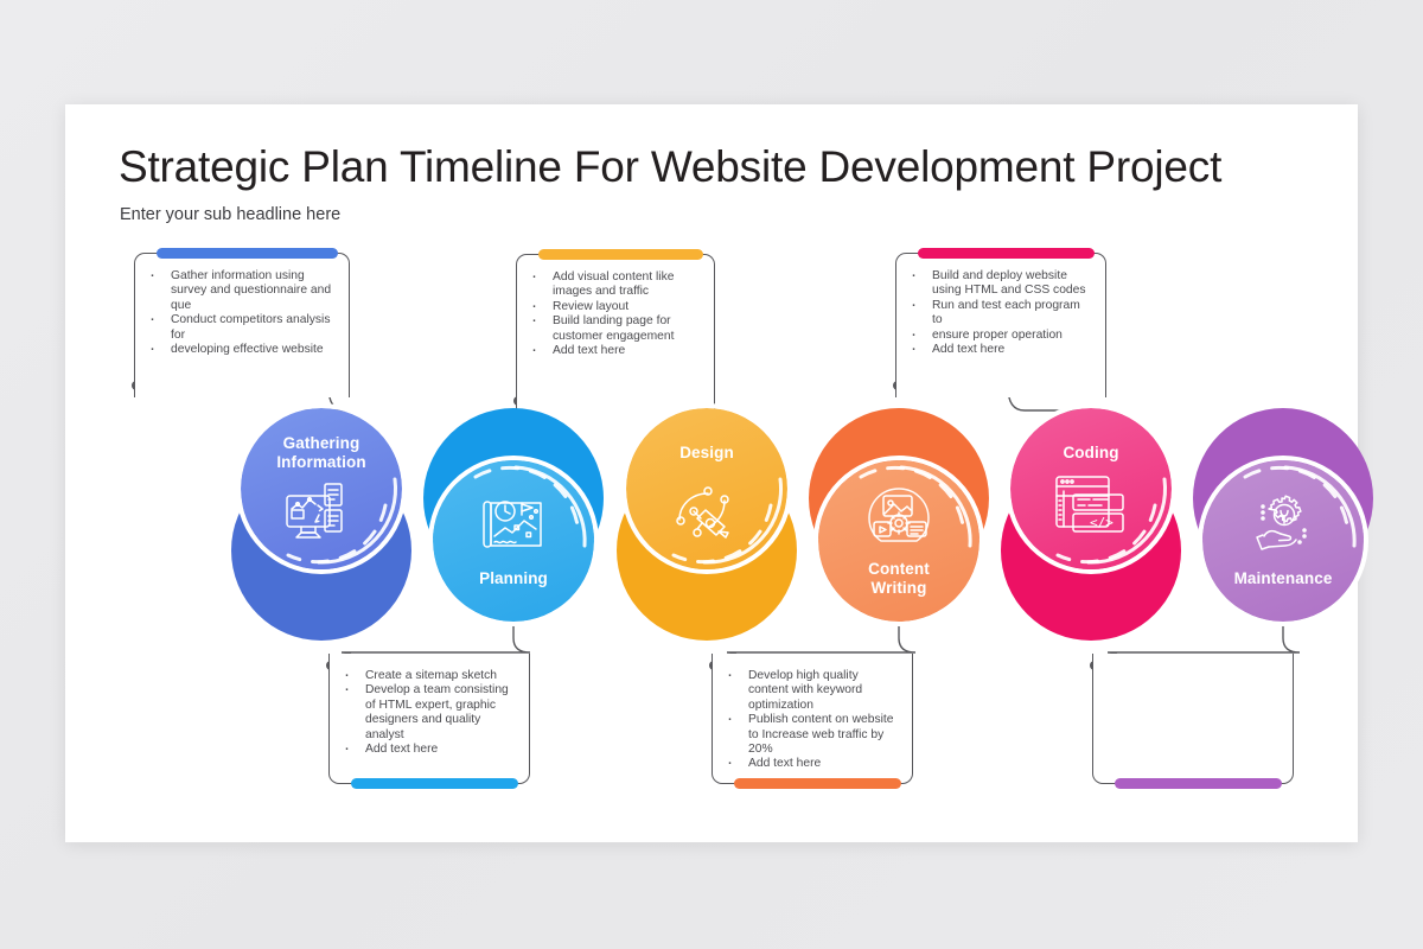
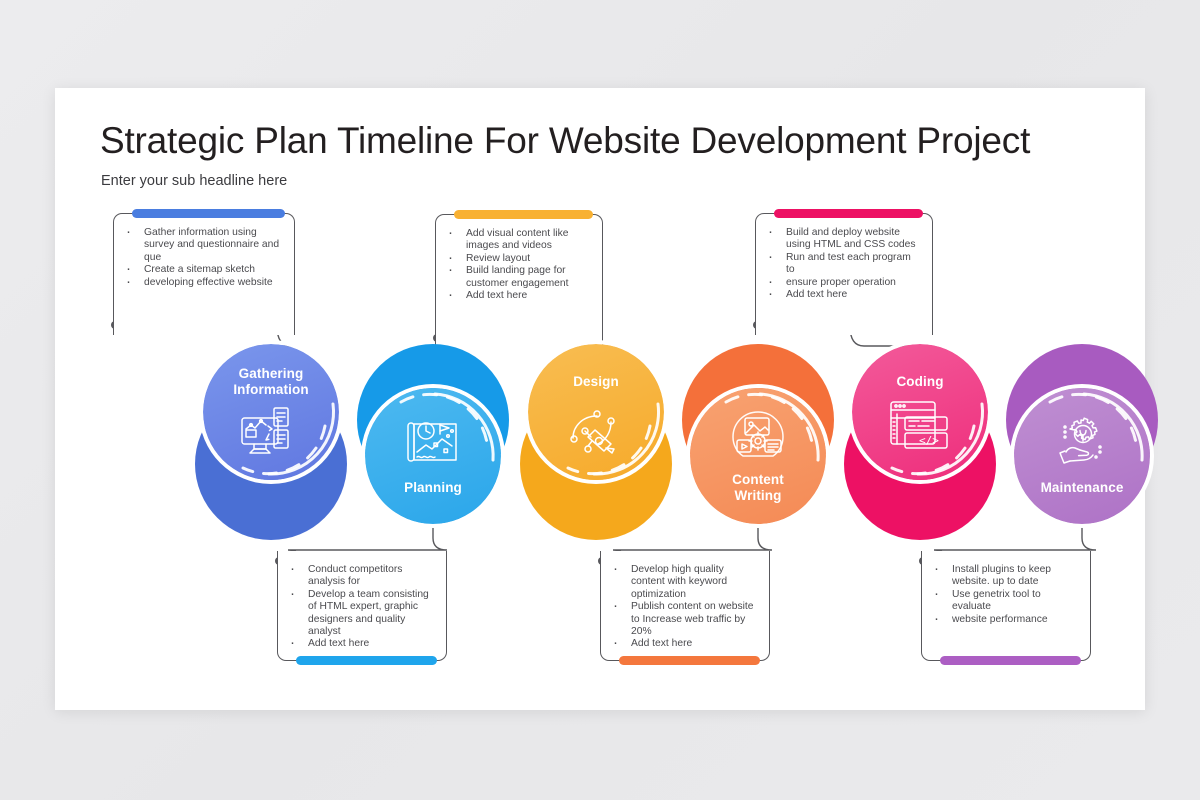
  Strategic Plan Timeline For Website Development Project
  Enter your sub headline here
  Gather information using survey and questionnaire and que
- Conduct competitors analysis for
+ Create a sitemap sketch
  developing effective website
- Create a sitemap sketch
+ Conduct competitors analysis for
  Develop a team consisting of HTML expert, graphic designers and quality analyst
  Add text here
- Add visual content like images and traffic
+ Add visual content like images and videos
  Review layout
  Build landing page for customer engagement
  Add text here
  Develop high quality content with keyword optimization
  Publish content on website to Increase web traffic by 20%
  Add text here
  Build and deploy website using HTML and CSS codes
  Run and test each program to
  ensure proper operation
  Add text here
+ Install plugins to keep website. up to date
+ Use genetrix tool to evaluate
+ website performance
  Gathering
  Information
  Planning
  Design
  Content
  Writing
  Coding
  </>
  Maintenance
